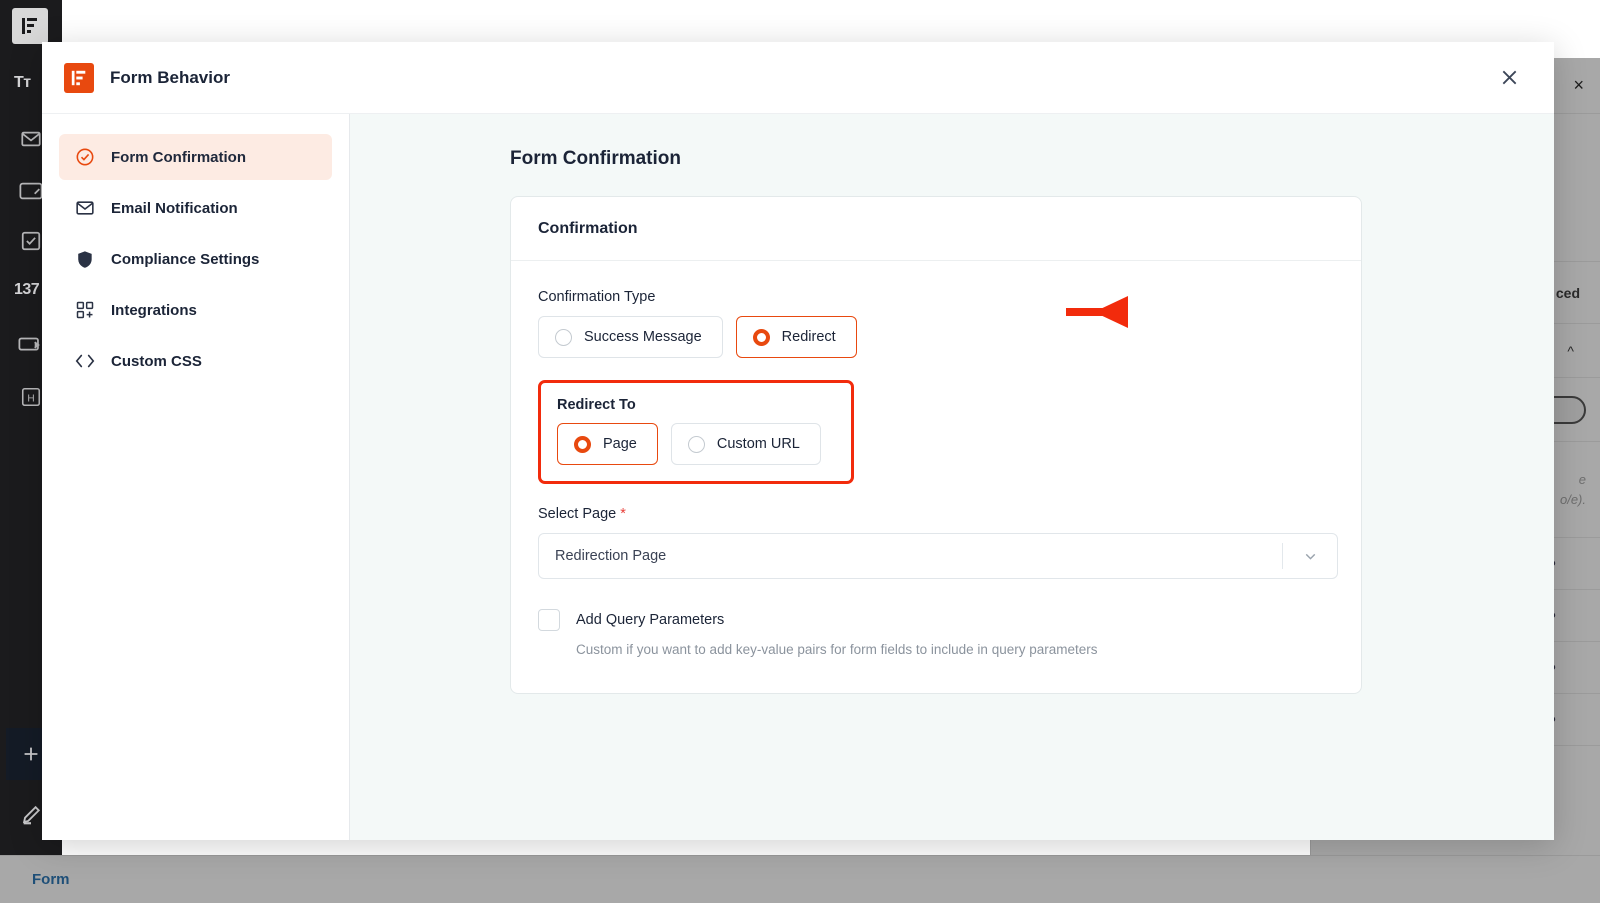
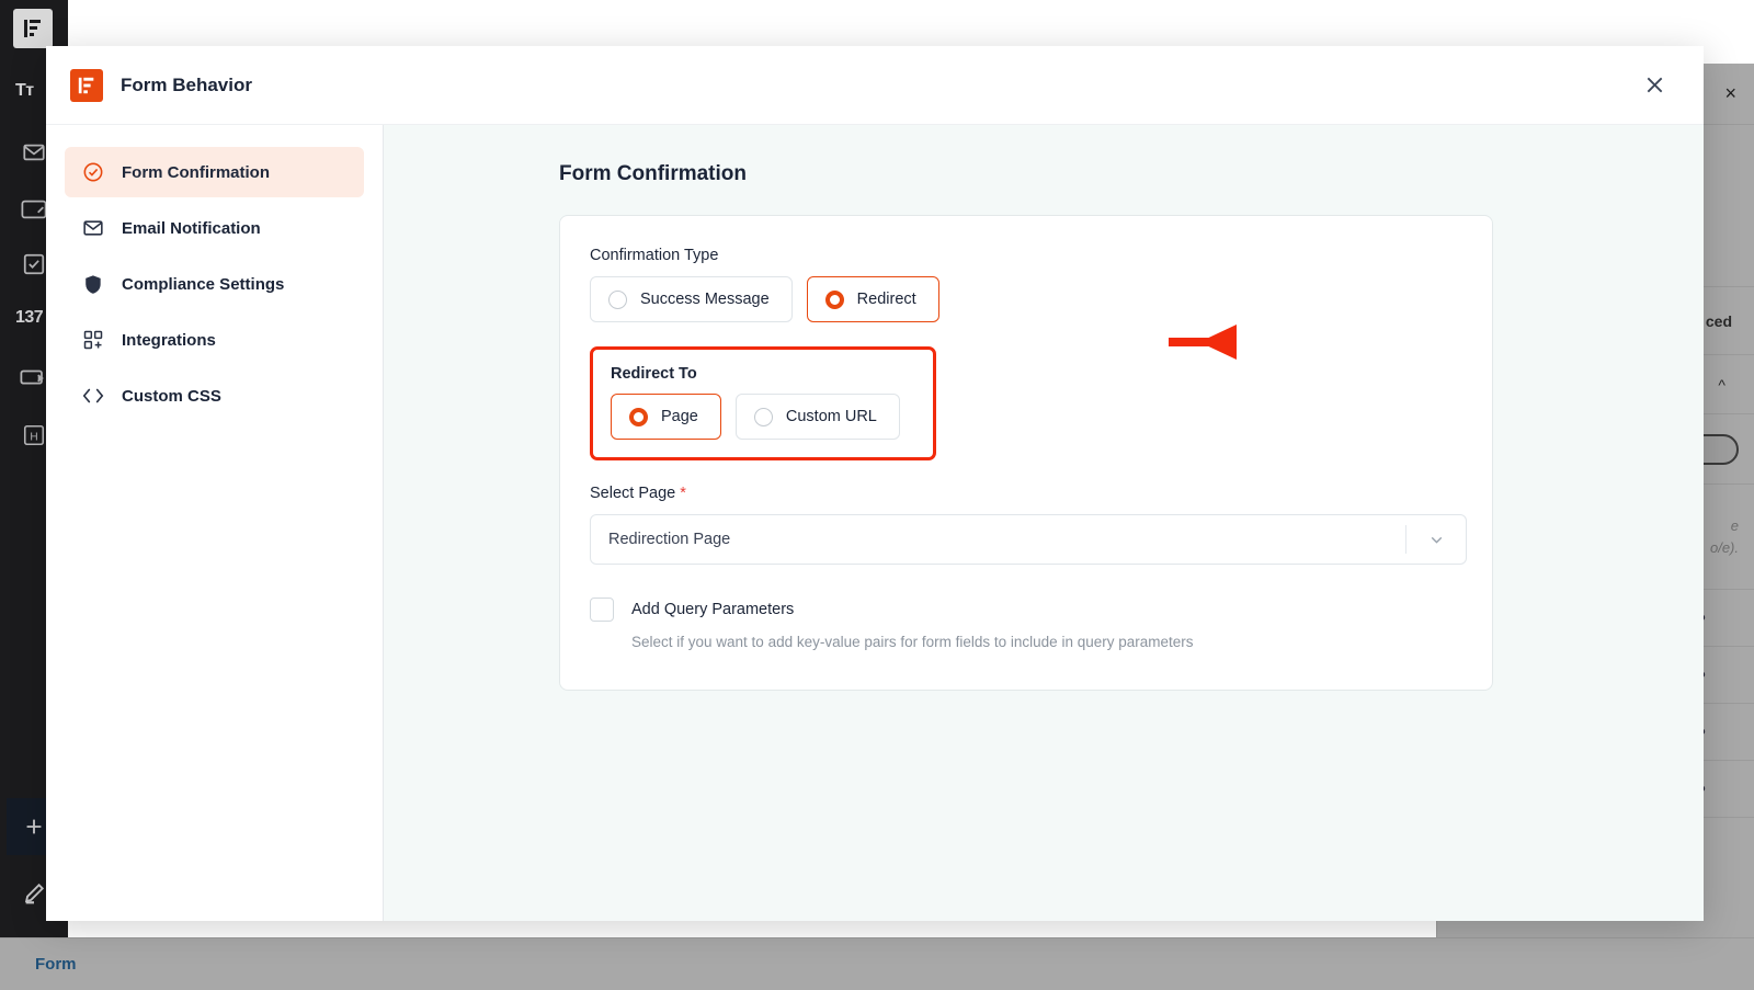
  Tт
  137
  H
  ×
  ced
  ^
  e
  o/e).
  Form
  Form Behavior
  Form Confirmation
  Email Notification
  Compliance Settings
  Integrations
  Custom CSS
  Form Confirmation
- Confirmation
  Confirmation Type
  Success Message
  Redirect
  Redirect To
  Page
  Custom URL
  Select Page *
  Redirection Page
  Add Query Parameters
- Custom if you want to add key-value pairs for form fields to include in query parameters
+ Select if you want to add key-value pairs for form fields to include in query parameters
